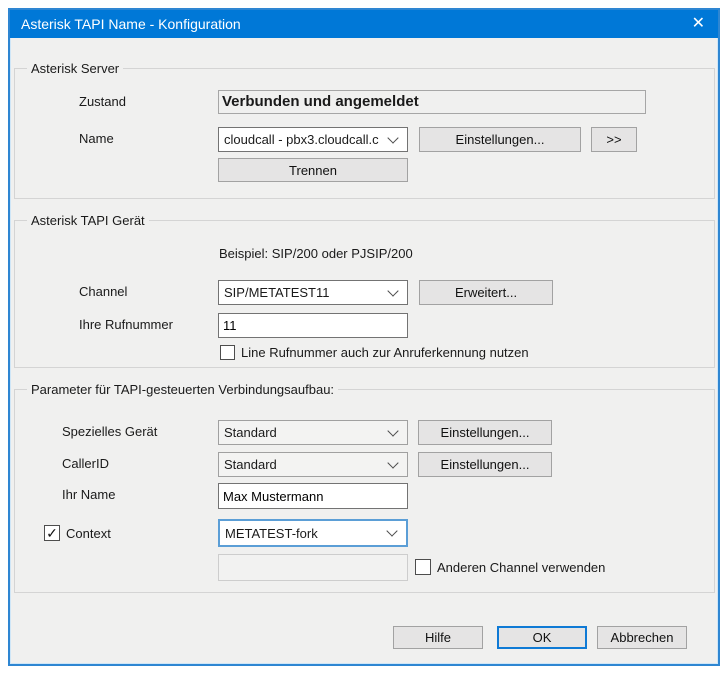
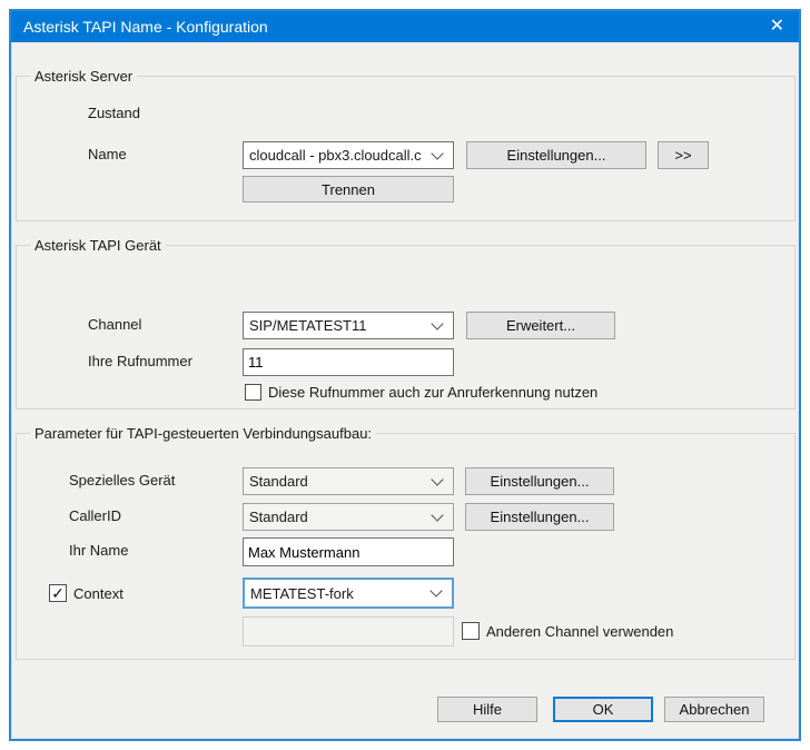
  Asterisk TAPI Name - Konfiguration
  ✕
  Asterisk Server
  Zustand
- Verbunden und angemeldet
  Name
  cloudcall - pbx3.cloudcall.c
  Einstellungen...
  >>
  Trennen
  Asterisk TAPI Gerät
- Beispiel: SIP/200 oder PJSIP/200
  Channel
  SIP/METATEST11
  Erweitert...
  Ihre Rufnummer
  11
- Line Rufnummer auch zur Anruferkennung nutzen
+ Diese Rufnummer auch zur Anruferkennung nutzen
  Parameter für TAPI-gesteuerten Verbindungsaufbau:
  Spezielles Gerät
  Standard
  Einstellungen...
  CallerID
  Standard
  Einstellungen...
  Ihr Name
  Max Mustermann
  ✓
  Context
  METATEST-fork
  Anderen Channel verwenden
  Hilfe
  OK
  Abbrechen
